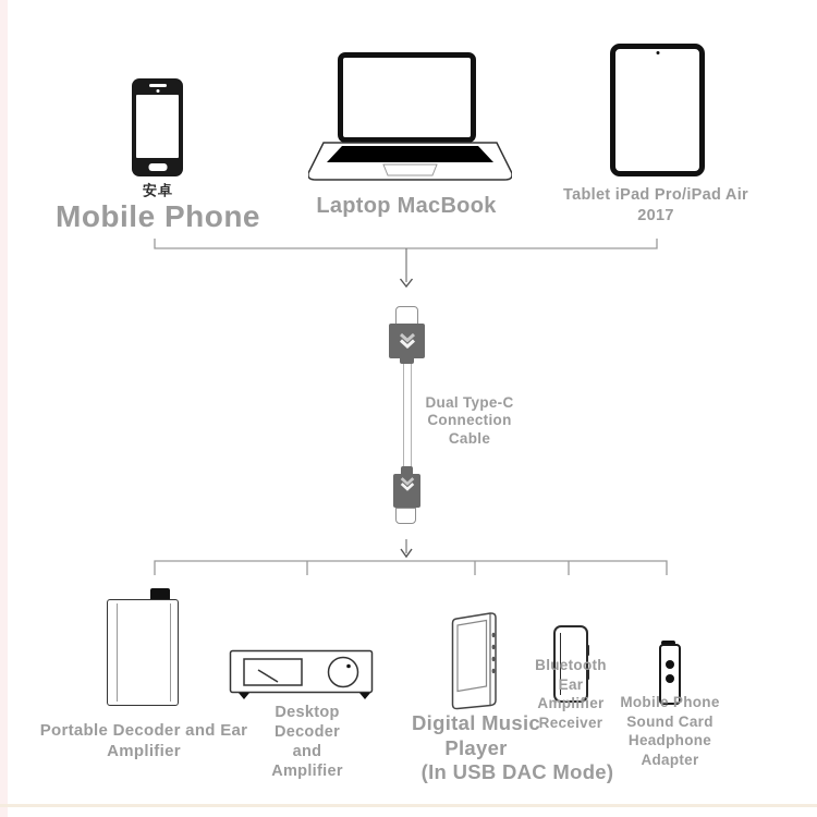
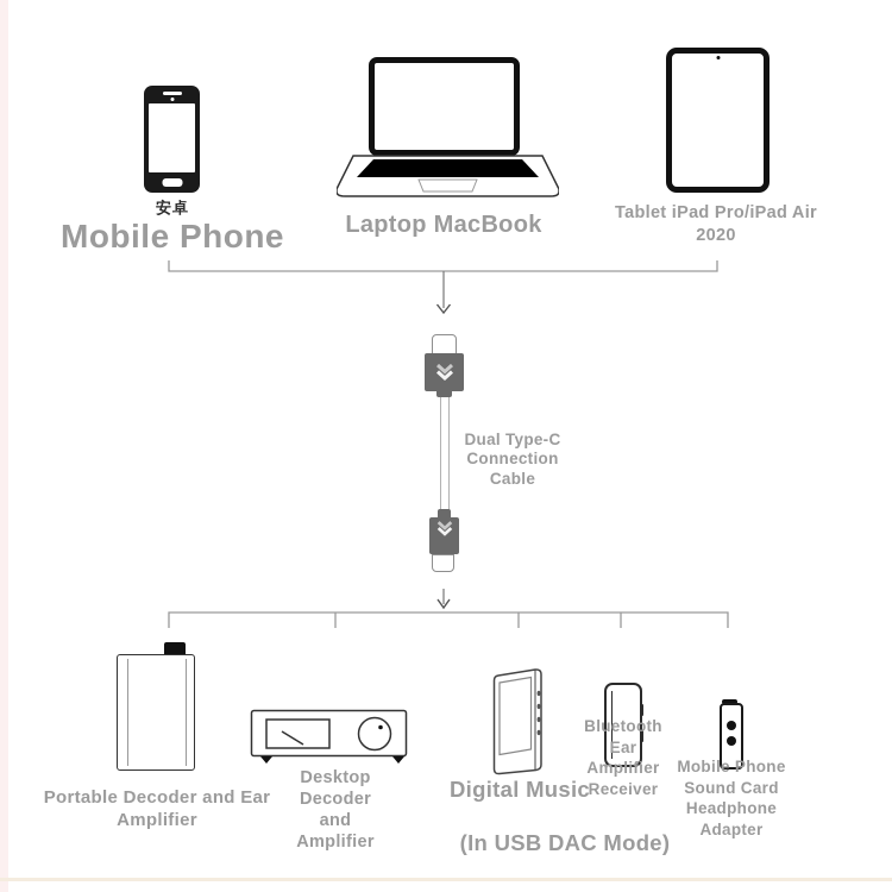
  安卓
  Mobile Phone
  Laptop MacBook
  Tablet iPad Pro/iPad Air
- 2017
+ 2020
  Dual Type-C
  Connection
  Cable
  Portable Decoder and Ear
  Amplifier
  Desktop
  Decoder
  and
  Amplifier
  Digital Music
- Player
  (In USB DAC Mode)
  Bluetooth
  Ear
  Amplifier
  Receiver
  Mobile Phone
  Sound Card
  Headphone
  Adapter
